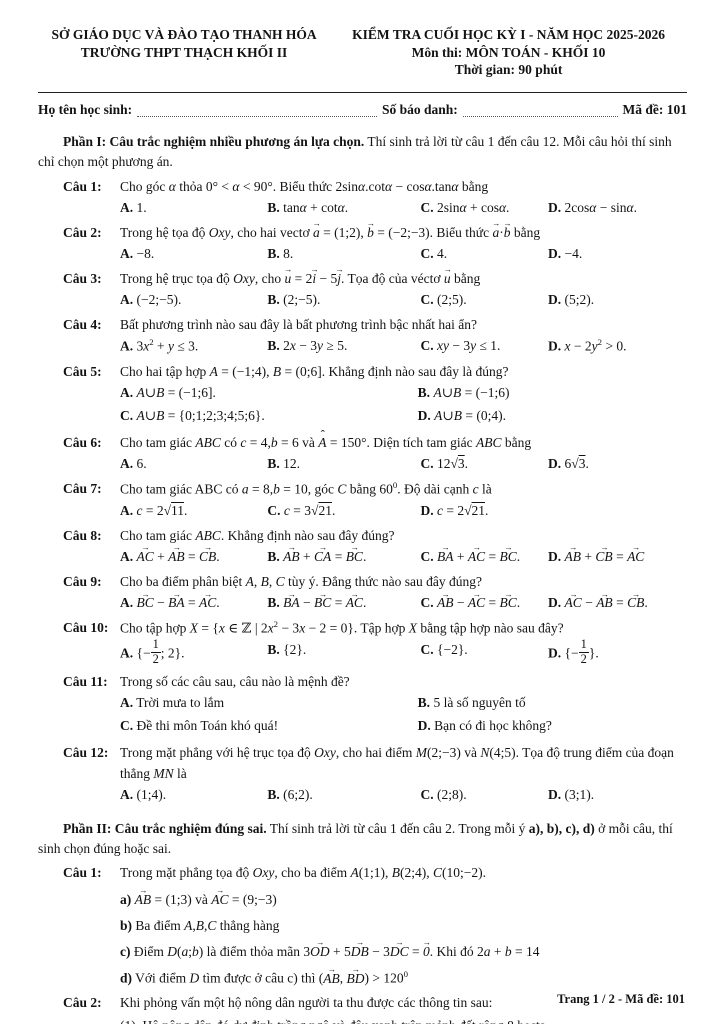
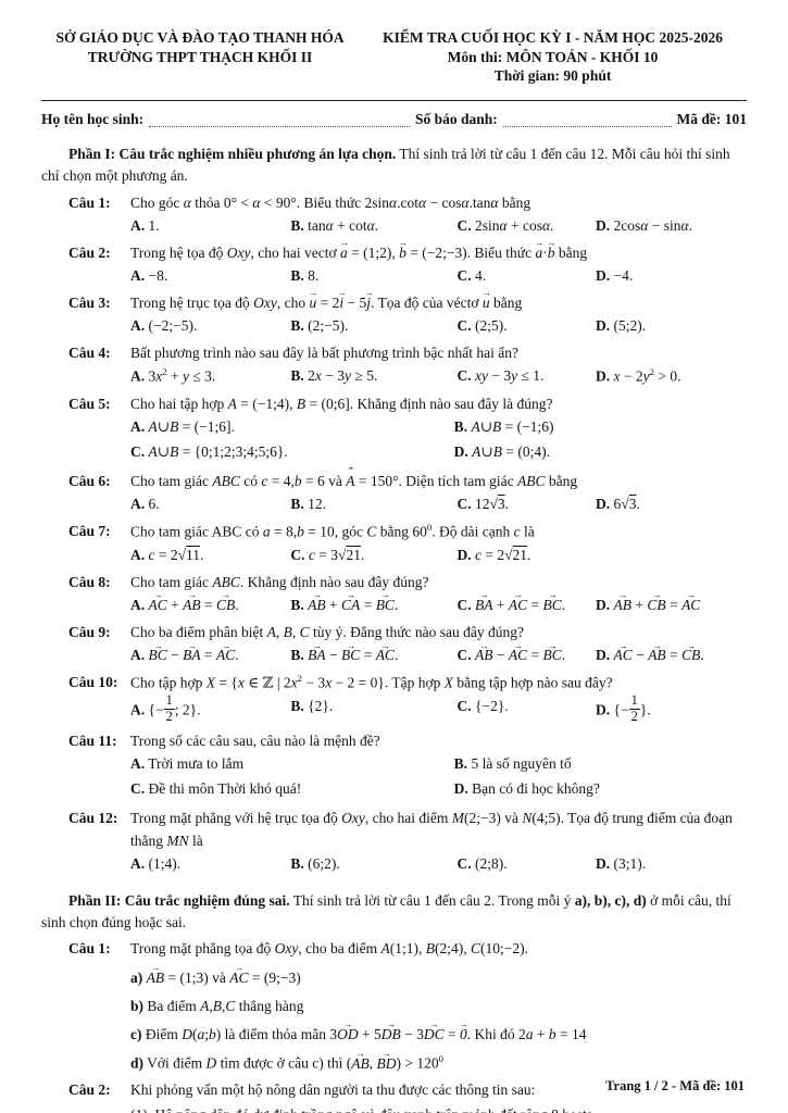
  SỞ GIÁO DỤC VÀ ĐÀO TẠO THANH HÓA
  TRƯỜNG THPT THẠCH KHỐI II
  KIỂM TRA CUỐI HỌC KỲ I - NĂM HỌC 2025-2026
  Môn thi: MÔN TOÁN - KHỐI 10
  Thời gian: 90 phút
  Họ tên học sinh:
  Số báo danh:
  Mã đề: 101
  Phần I: Câu trắc nghiệm nhiều phương án lựa chọn. Thí sinh trả lời từ câu 1 đến câu 12. Mỗi câu hỏi thí sinh chỉ chọn một phương án.
  Câu 1:
  Cho góc α thỏa 0° < α < 90°. Biểu thức 2sinα.cotα − cosα.tanα bằng
  A. 1.
  B. tanα + cotα.
  C. 2sinα + cosα.
  D. 2cosα − sinα.
  Câu 2:
  Trong hệ tọa độ Oxy, cho hai vectơ a = (1;2), b = (−2;−3). Biểu thức a·b bằng
  A. −8.
  B. 8.
  C. 4.
  D. −4.
  Câu 3:
  Trong hệ trục tọa độ Oxy, cho u = 2i − 5j. Tọa độ của véctơ u bằng
  A. (−2;−5).
  B. (2;−5).
  C. (2;5).
  D. (5;2).
  Câu 4:
  Bất phương trình nào sau đây là bất phương trình bậc nhất hai ẩn?
  A. 3x2 + y ≤ 3.
  B. 2x − 3y ≥ 5.
  C. xy − 3y ≤ 1.
  D. x − 2y2 > 0.
  Câu 5:
  Cho hai tập hợp A = (−1;4), B = (0;6]. Khẳng định nào sau đây là đúng?
  A. A∪B = (−1;6].
  B. A∪B = (−1;6)
  C. A∪B = {0;1;2;3;4;5;6}.
  D. A∪B = (0;4).
  Câu 6:
  Cho tam giác ABC có c = 4,b = 6 và A = 150°. Diện tích tam giác ABC bằng
  A. 6.
  B. 12.
  C. 12√3.
  D. 6√3.
  Câu 7:
  Cho tam giác ABC có a = 8,b = 10, góc C bằng 600. Độ dài cạnh c là
  A. c = 2√11.
  C. c = 3√21.
  D. c = 2√21.
  Câu 8:
  Cho tam giác ABC. Khẳng định nào sau đây đúng?
  A. AC + AB = CB.
  B. AB + CA = BC.
  C. BA + AC = BC.
  D. AB + CB = AC
  Câu 9:
  Cho ba điểm phân biệt A, B, C tùy ý. Đẳng thức nào sau đây đúng?
  A. BC − BA = AC.
  B. BA − BC = AC.
  C. AB − AC = BC.
  D. AC − AB = CB.
  Câu 10:
  Cho tập hợp X = {x ∈ ℤ | 2x2 − 3x − 2 = 0}. Tập hợp X bằng tập hợp nào sau đây?
  A. {−
  1
  2
  ; 2}.
  B. {2}.
  C. {−2}.
  D. {−
  1
  2
  }.
  Câu 11:
  Trong số các câu sau, câu nào là mệnh đề?
  A. Trời mưa to lắm
  B. 5 là số nguyên tố
- C. Đề thi môn Toán khó quá!
+ C. Đề thi môn Thời khó quá!
  D. Bạn có đi học không?
  Câu 12:
  Trong mặt phẳng với hệ trục tọa độ Oxy, cho hai điểm M(2;−3) và N(4;5). Tọa độ trung điểm của đoạn thẳng MN là
  A. (1;4).
  B. (6;2).
  C. (2;8).
  D. (3;1).
  Phần II: Câu trắc nghiệm đúng sai. Thí sinh trả lời từ câu 1 đến câu 2. Trong mỗi ý a), b), c), d) ở mỗi câu, thí sinh chọn đúng hoặc sai.
  Câu 1:
  Trong mặt phẳng tọa độ Oxy, cho ba điểm A(1;1), B(2;4), C(10;−2).
  a) AB = (1;3) và AC = (9;−3)
  b) Ba điểm A,B,C thẳng hàng
  c) Điểm D(a;b) là điểm thỏa mãn 3OD + 5DB − 3DC = 0. Khi đó 2a + b = 14
  d) Với điểm D tìm được ở câu c) thì (AB, BD) > 1200
  Câu 2:
  Khi phỏng vấn một hộ nông dân người ta thu được các thông tin sau:
  Trang 1 / 2 - Mã đề: 101
